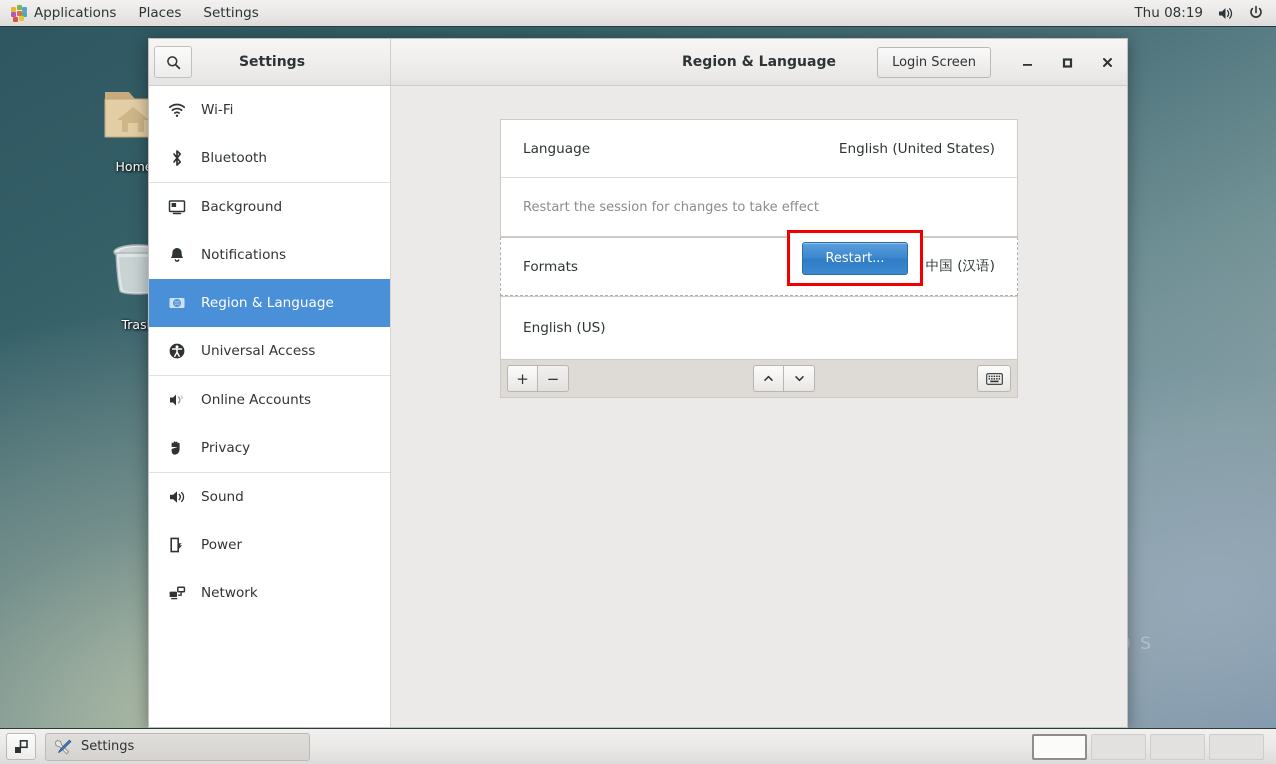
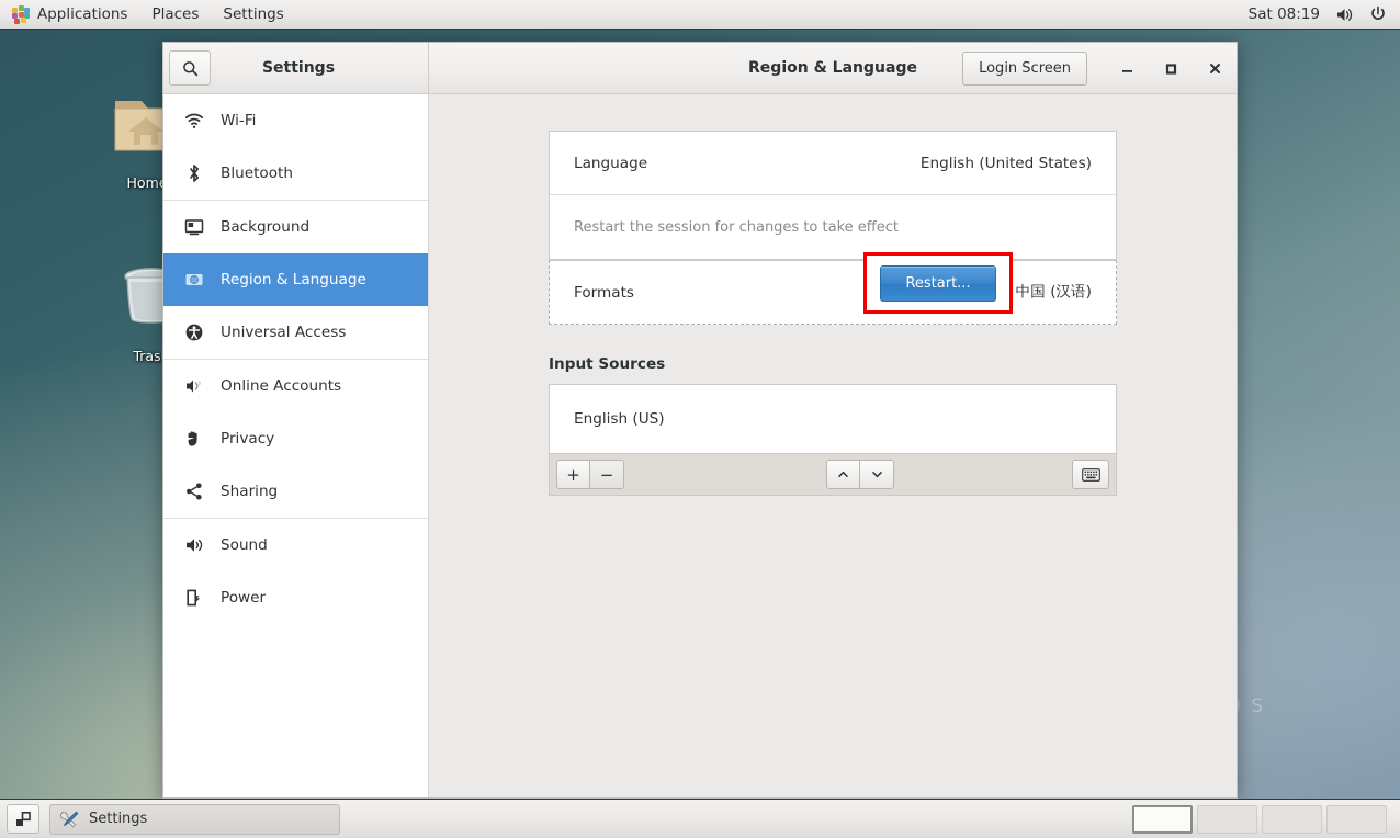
  Applications
  Places
  Settings
- Thu 08:19
+ Sat 08:19
  Hom
  Tras
  Settings
  Region & Language
  Login Screen
  Wi-Fi
  Bluetooth
  Background
- Notifications
  Region & Language
  Universal Access
  Online Accounts
  Privacy
+ Sharing
  Sound
  Power
- Network
  Language
  English (United States)
  Restart the session for changes to take effect
  Formats
  中国 (汉语)
  Restart...
+ Input Sources
  English (US)
  +
  −
  Settings
